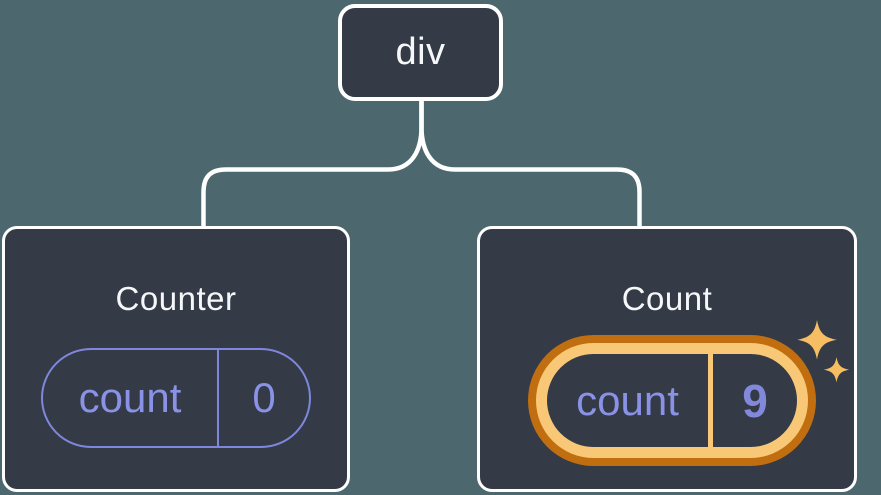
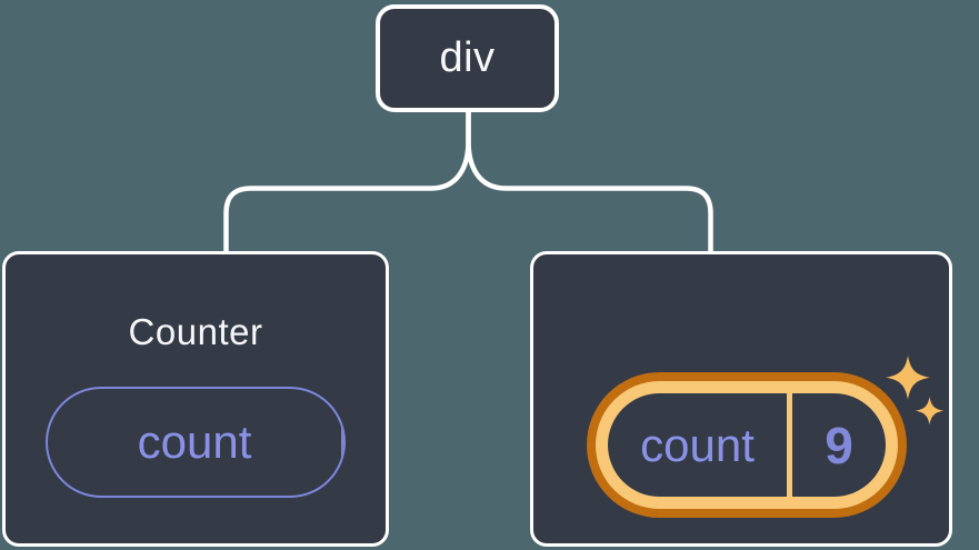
  div
  Counter
  count
- 0
- Count
  count
  9
